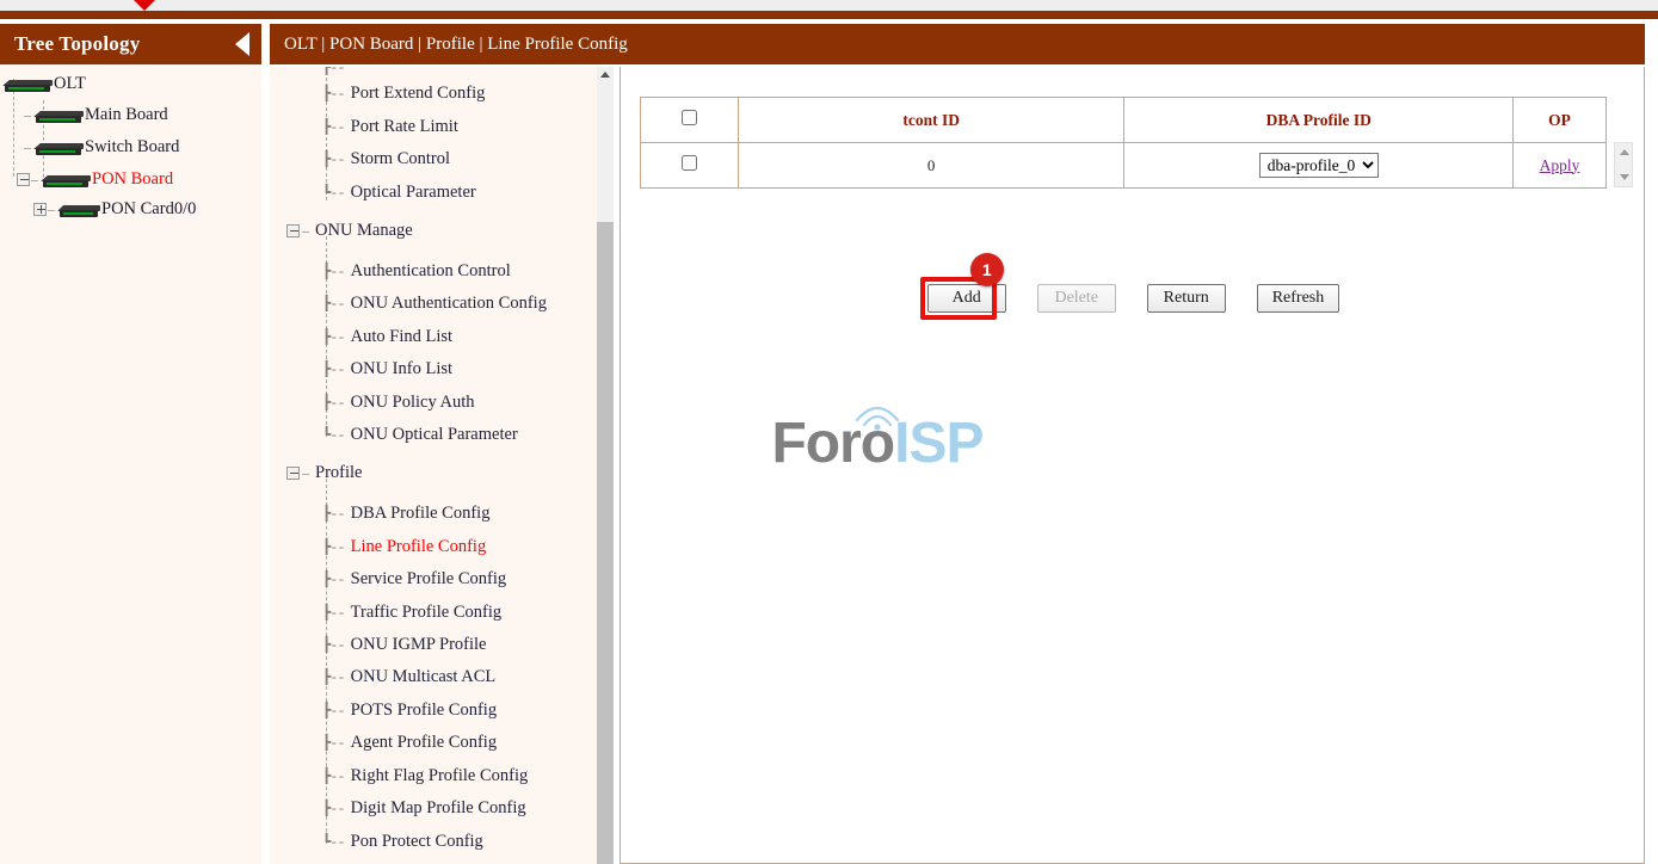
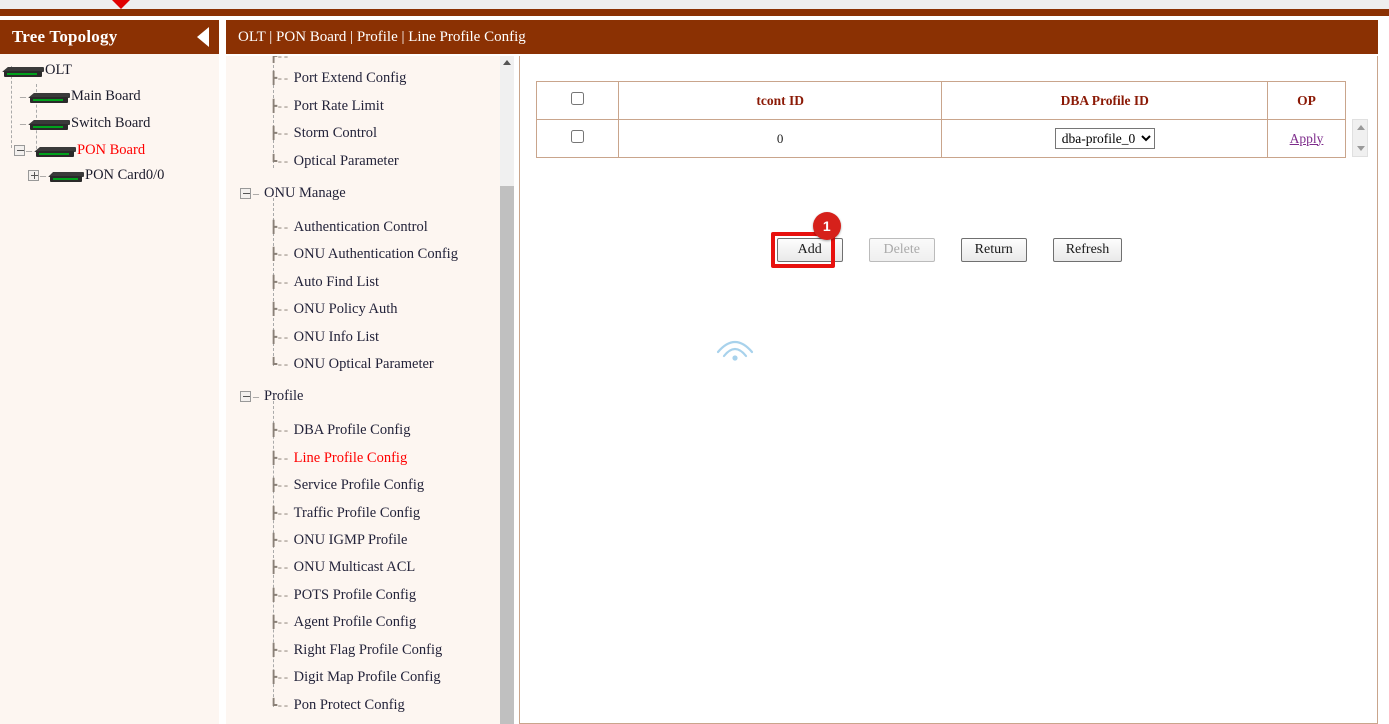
  Tree Topology
  OLT
  –
  Main Board
  –
  Switch Board
  –
  PON Board
  –
  PON Card0/0
  OLT | PON Board | Profile | Line Profile Config
  ┣--
  ┣--
  Port Extend Config
  ┣--
  Port Rate Limit
  ┣--
  Storm Control
  ┗--
  Optical Parameter
  –
  ONU Manage
  ┣--
  Authentication Control
  ┣--
  ONU Authentication Config
  ┣--
  Auto Find List
  ┣--
- ONU Info List
+ ONU Policy Auth
  ┣--
- ONU Policy Auth
+ ONU Info List
  ┗--
  ONU Optical Parameter
  –
  Profile
  ┣--
  DBA Profile Config
  ┣--
  Line Profile Config
  ┣--
  Service Profile Config
  ┣--
  Traffic Profile Config
  ┣--
  ONU IGMP Profile
  ┣--
  ONU Multicast ACL
  ┣--
  POTS Profile Config
  ┣--
  Agent Profile Config
  ┣--
  Right Flag Profile Config
  ┣--
  Digit Map Profile Config
  ┗--
  Pon Protect Config
  	tcont ID	DBA Profile ID	OP
  	0	dba-profile_0	Apply
  Add
  1
  Delete
  Return
  Refresh
- ForoISP
